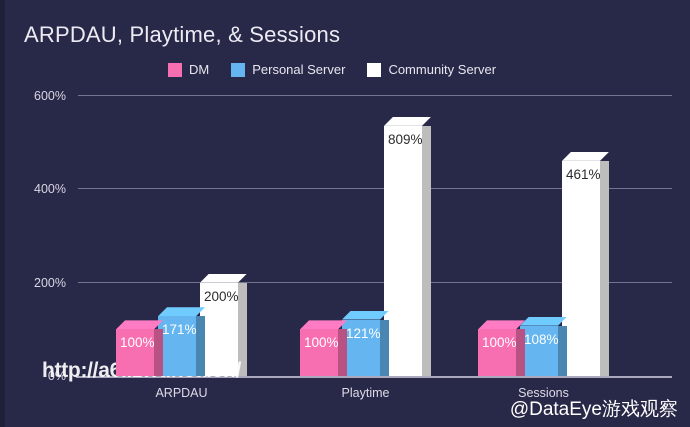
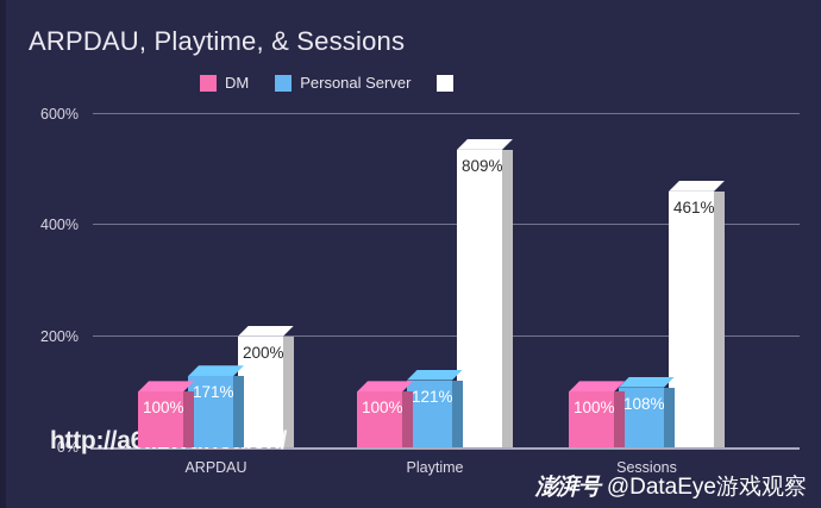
  ARPDAU, Playtime, & Sessions
  DM
  Personal Server
- Community Server
  0%
  200%
  400%
  600%
  100%
  171%
  200%
  ARPDAU
  100%
  121%
  809%
  Playtime
  100%
  108%
  461%
  Sessions
+ 澎湃号
  @DataEye游戏观察
